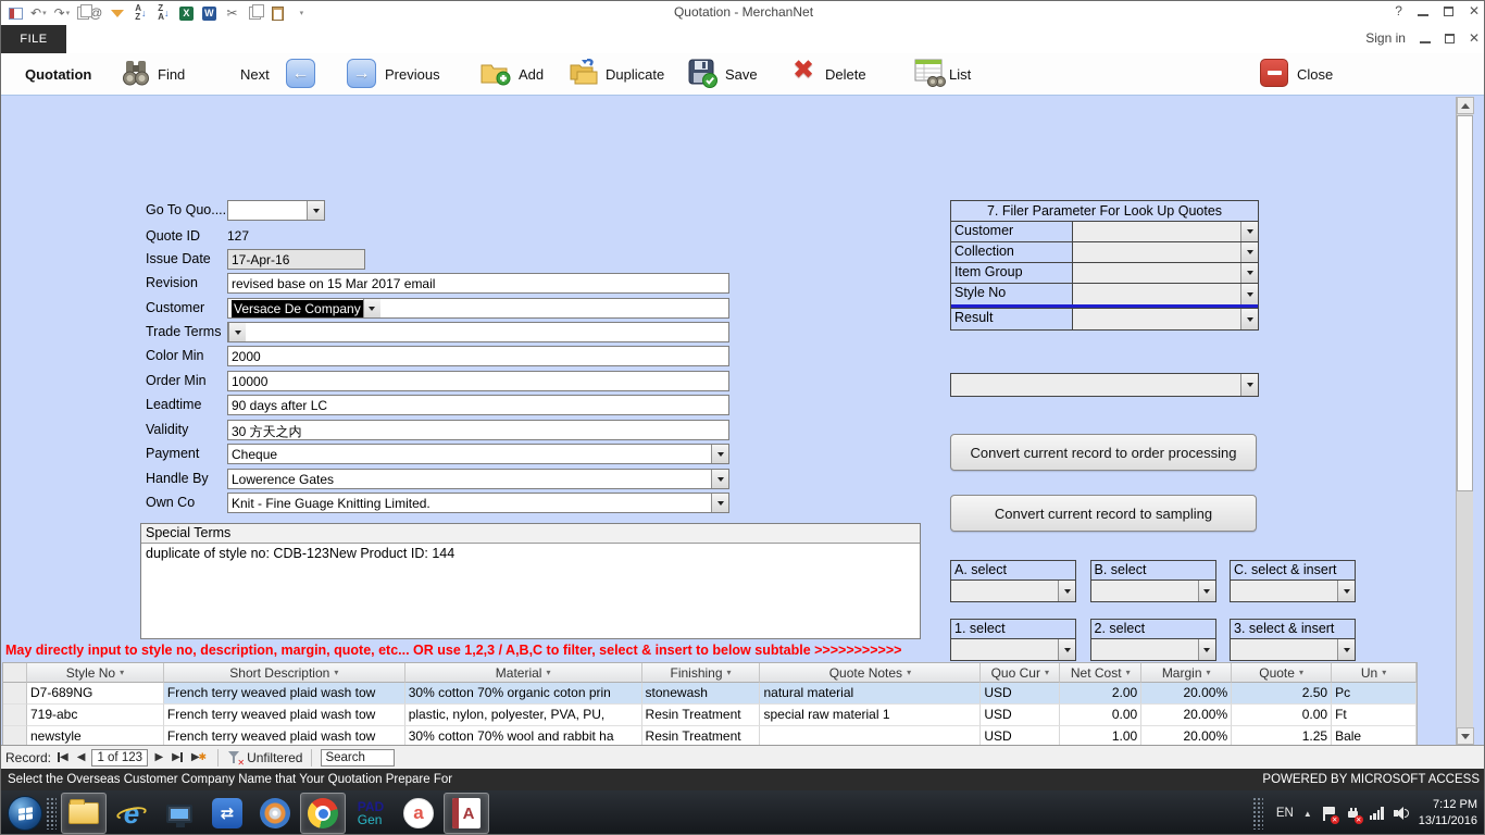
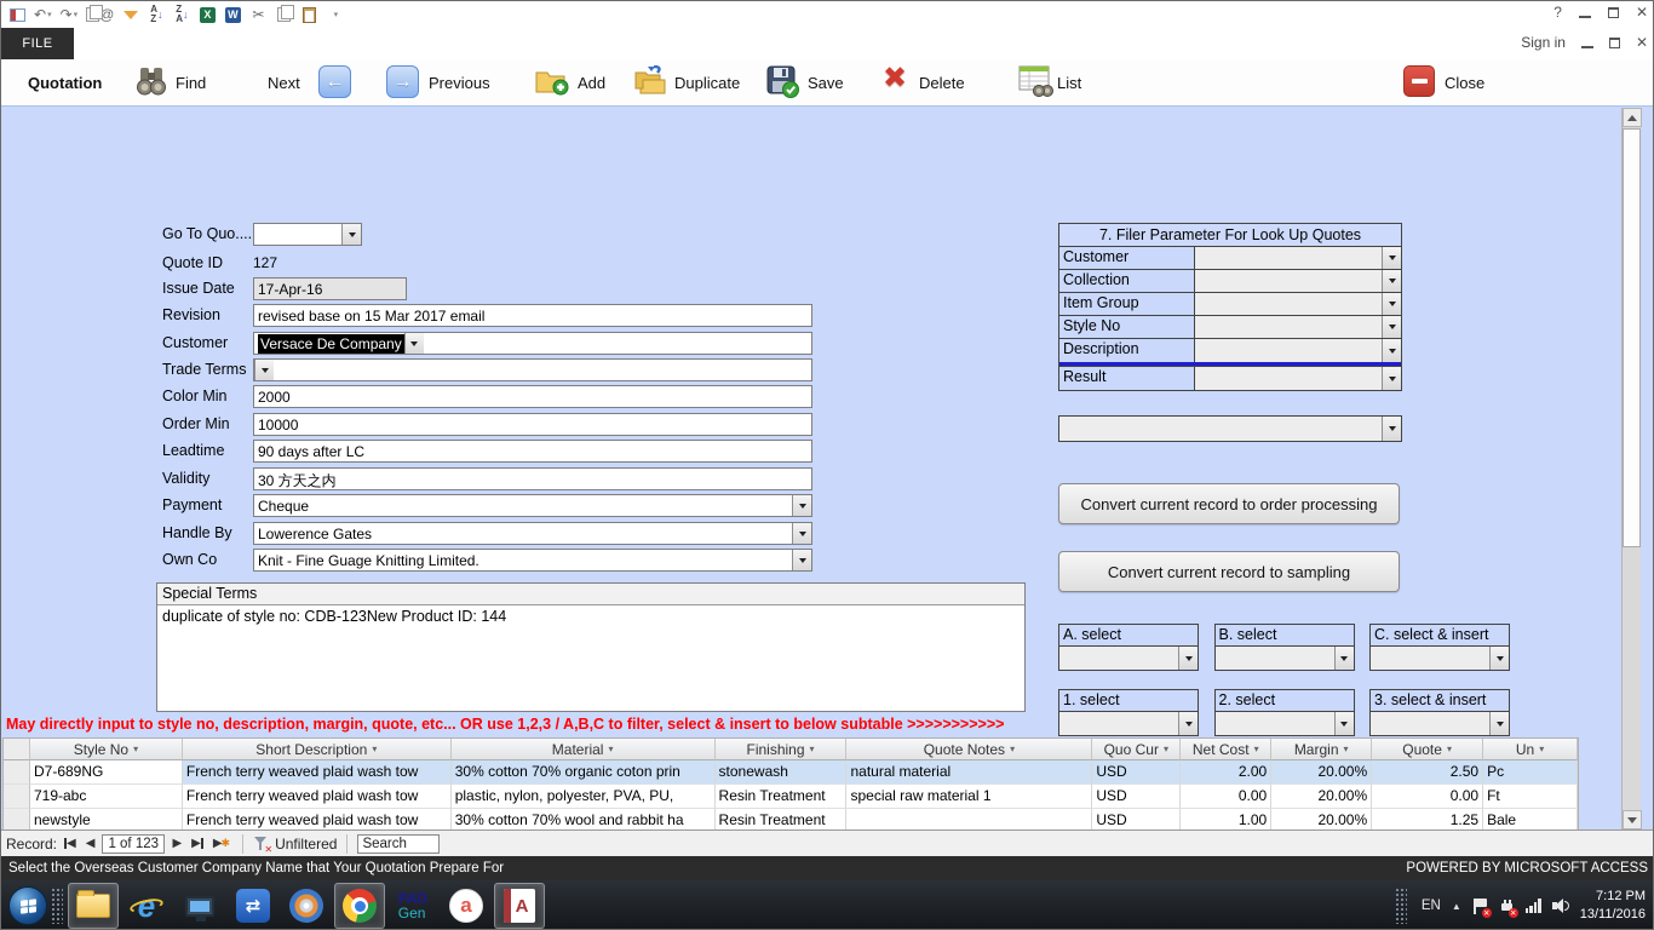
  ↶
  ↷
  @
  A
  Z
  ↓
  Z
  A
  ↓
  X
  W
  ✂
- Quotation - MerchanNet
  ?
  ✕
  FILE
  Sign in
  ✕
  Quotation
  Find
  Next
  ←
  →
  Previous
  Add
  Duplicate
  Save
  ✖
  Delete
  List
  Close
  Go To Quo....
  Quote ID
  127
  Issue Date
  17-Apr-16
  Revision
  revised base on 15 Mar 2017 email
  Customer
  Versace De Company
  Trade Terms
  Color Min
  2000
  Order Min
  10000
  Leadtime
  90 days after LC
  Validity
  30 方天之内
  Payment
  Cheque
  Handle By
  Lowerence Gates
  Own Co
  Knit - Fine Guage Knitting Limited.
  Special Terms
  duplicate of style no: CDB-123New Product ID: 144
  May directly input to style no, description, margin, quote, etc... OR use 1,2,3 / A,B,C to filter, select & insert to below subtable >>>>>>>>>>>
  7. Filer Parameter For Look Up Quotes
  Customer
  Collection
  Item Group
  Style No
+ Description
  Result
  Convert current record to order processing
  Convert current record to sampling
  A. select
  B. select
  C. select & insert
  1. select
  2. select
  3. select & insert
  Style No
  ▾
  Short Description
  ▾
  Material
  ▾
  Finishing
  ▾
  Quote Notes
  ▾
  Quo Cur
  ▾
  Net Cost
  ▾
  Margin
  ▾
  Quote
  ▾
  Un
  ▾
  D7-689NG
  French terry weaved plaid wash tow
  30% cotton 70% organic coton prin
  stonewash
  natural material
  USD
  2.00
  20.00%
  2.50
  Pc
  719-abc
  French terry weaved plaid wash tow
  plastic, nylon, polyester, PVA, PU,
  Resin Treatment
  special raw material 1
  USD
  0.00
  20.00%
  0.00
  Ft
  newstyle
  French terry weaved plaid wash tow
  30% cotton 70% wool and rabbit ha
  Resin Treatment
  USD
  1.00
  20.00%
  1.25
  Bale
  Record:
  ◀
  ◀
  1 of 123
  ▶
  ▶
  ▶
  ✱
  ✕
  Unfiltered
  Search
  Select the Overseas Customer Company Name that Your Quotation Prepare For
  POWERED BY MICROSOFT ACCESS
  e
  ⇄
  PAD
  Gen
  a
  A
  EN
  ▲
  7:12 PM
  13/11/2016
